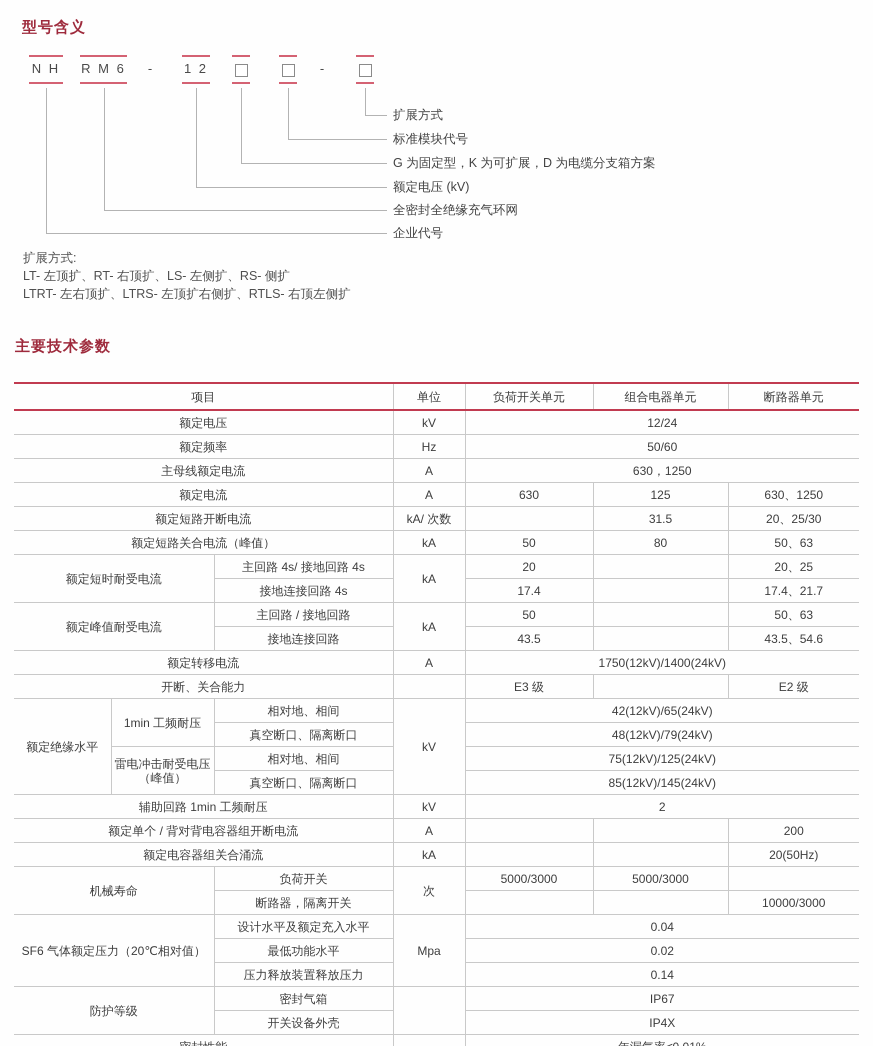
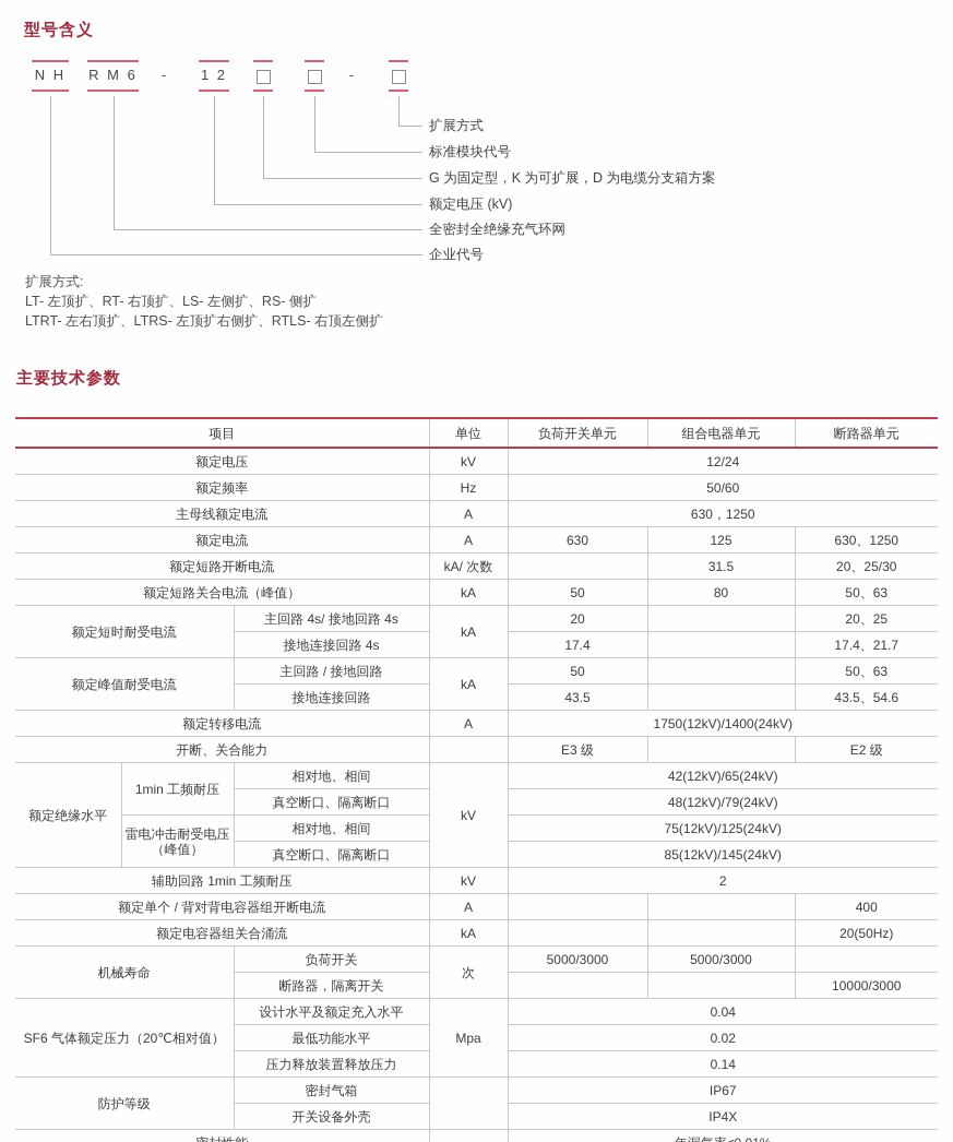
  型号含义
  N H
  R M 6
  -
  1 2
  -
  扩展方式
  标准模块代号
  G 为固定型，K 为可扩展，D 为电缆分支箱方案
  额定电压 (kV)
  全密封全绝缘充气环网
  企业代号
  扩展方式:
  LT- 左顶扩、RT- 右顶扩、LS- 左侧扩、RS- 侧扩
  LTRT- 左右顶扩、LTRS- 左顶扩右侧扩、RTLS- 右顶左侧扩
  主要技术参数
  项目	单位	负荷开关单元	组合电器单元	断路器单元
  额定电压	kV	12/24
  额定频率	Hz	50/60
  主母线额定电流	A	630，1250
  额定电流	A	630	125	630、1250
  额定短路开断电流	kA/ 次数		31.5	20、25/30
  额定短路关合电流（峰值）	kA	50	80	50、63
  额定短时耐受电流	主回路 4s/ 接地回路 4s	kA	20		20、25
  接地连接回路 4s	17.4		17.4、21.7
  额定峰值耐受电流	主回路 / 接地回路	kA	50		50、63
  接地连接回路	43.5		43.5、54.6
  额定转移电流	A	1750(12kV)/1400(24kV)
  开断、关合能力		E3 级		E2 级
  额定绝缘水平	1min 工频耐压	相对地、相间	kV	42(12kV)/65(24kV)
  真空断口、隔离断口	48(12kV)/79(24kV)
  雷电冲击耐受电压（峰值）	相对地、相间	75(12kV)/125(24kV)
  真空断口、隔离断口	85(12kV)/145(24kV)
  辅助回路 1min 工频耐压	kV	2
- 额定单个 / 背对背电容器组开断电流	A			200
+ 额定单个 / 背对背电容器组开断电流	A			400
  额定电容器组关合涌流	kA			20(50Hz)
  机械寿命	负荷开关	次	5000/3000	5000/3000
  断路器，隔离开关			10000/3000
  SF6 气体额定压力（20℃相对值）	设计水平及额定充入水平	Mpa	0.04
  最低功能水平	0.02
  压力释放装置释放压力	0.14
  防护等级	密封气箱		IP67
  开关设备外壳	IP4X
